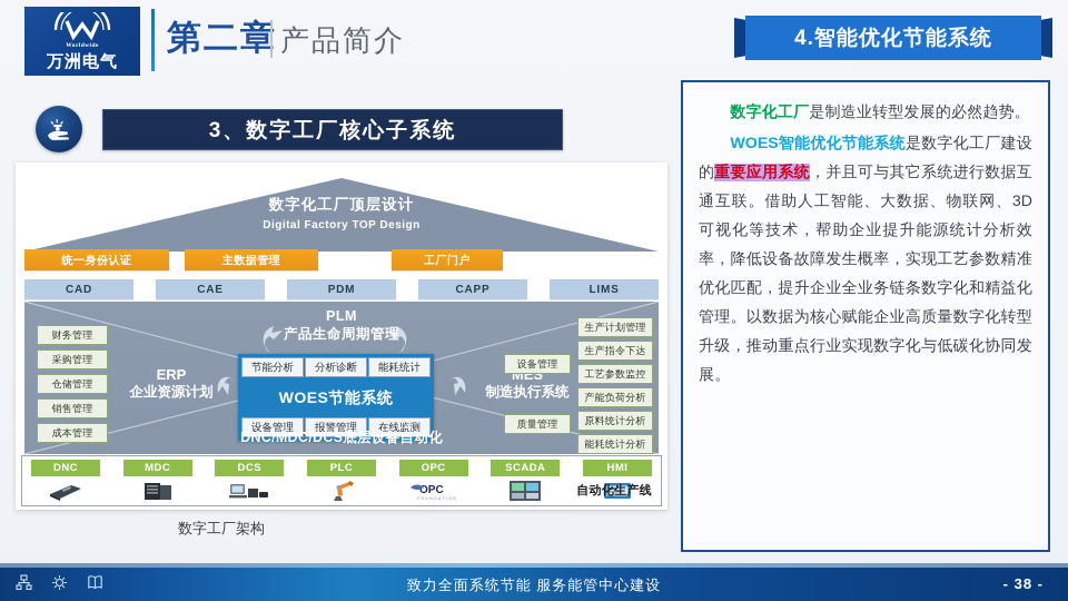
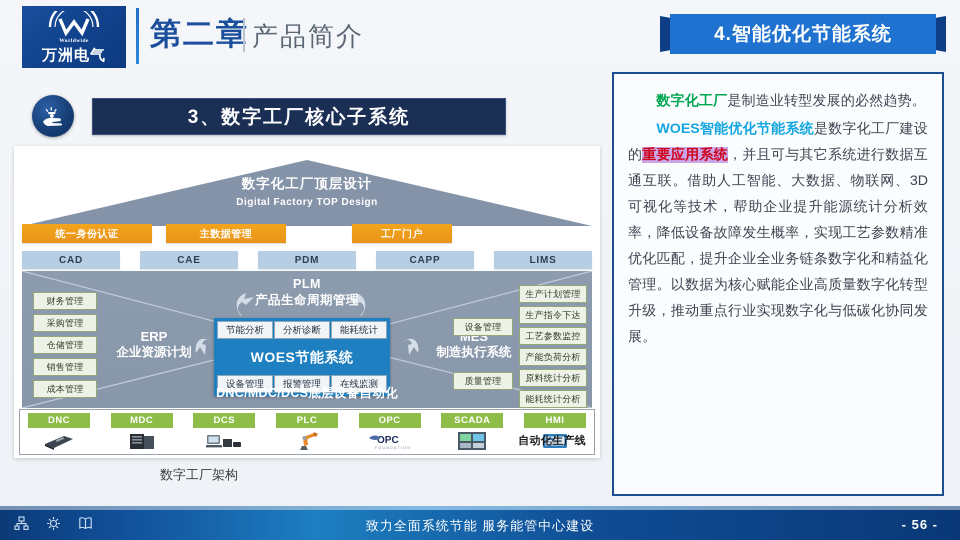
  万洲电气
  第二章
  产品简介
  4.智能优化节能系统
  3、数字工厂核心子系统
  数字化工厂顶层设计
  Digital Factory TOP Design
  统一身份认证
  主数据管理
  工厂门户
  CAD
  CAE
  PDM
  CAPP
  LIMS
  PLM
  产品生命周期管理
  ERP
  企业资源计划
  MES
  制造执行系统
  节能分析
  分析诊断
  能耗统计
  WOES节能系统
  设备管理
  报警管理
  在线监测
  财务管理
  采购管理
  仓储管理
  销售管理
  成本管理
  设备管理
  质量管理
  生产计划管理
  生产指令下达
  工艺参数监控
  产能负荷分析
  原料统计分析
  能耗统计分析
  DNC/MDC/DCS底层设备自动化
  DNC
  MDC
  DCS
  PLC
  OPC
  SCADA
  HMI
  OPC
  自动化生产线
  数字工厂架构
  数字化工厂是制造业转型发展的必然趋势。
  WOES智能优化节能系统是数字化工厂建设的重要应用系统，并且可与其它系统进行数据互通互联。借助人工智能、大数据、物联网、3D可视化等技术，帮助企业提升能源统计分析效率，降低设备故障发生概率，实现工艺参数精准优化匹配，提升企业全业务链条数字化和精益化管理。以数据为核心赋能企业高质量数字化转型升级，推动重点行业实现数字化与低碳化协同发展。
  致力全面系统节能 服务能管中心建设
- - 38 -
+ - 56 -
